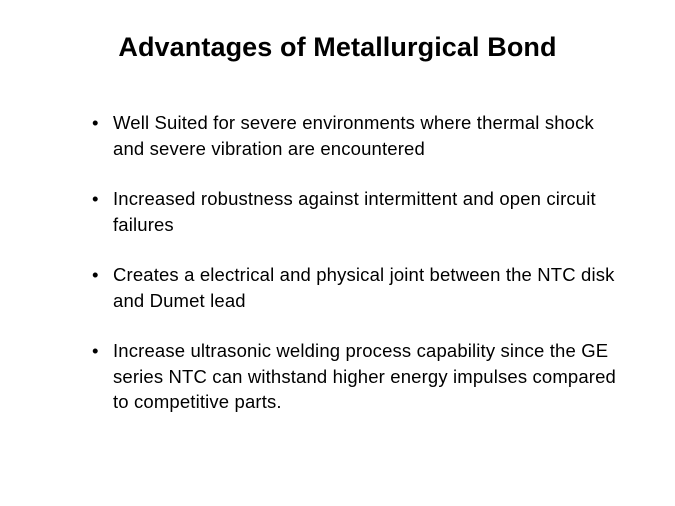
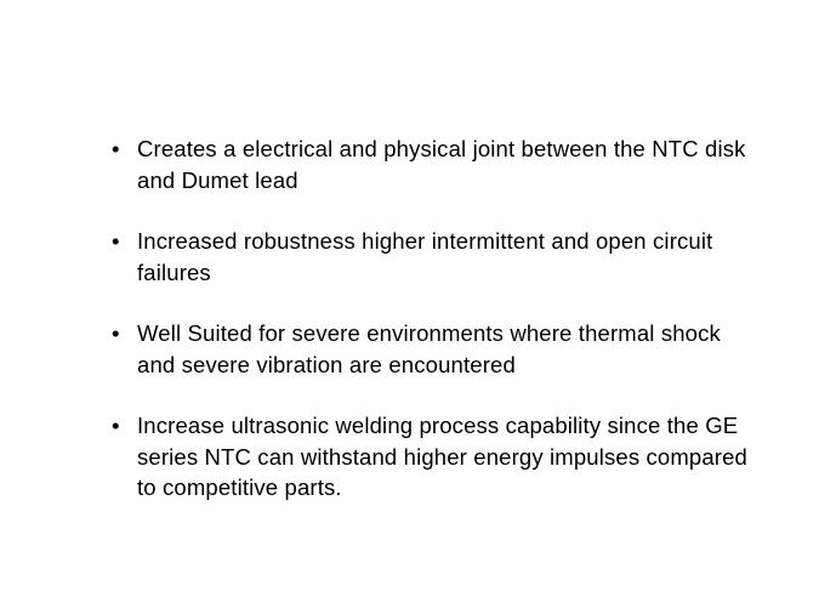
- Advantages of Metallurgical Bond
  •
- Well Suited for severe environments where thermal shock and severe vibration are encountered
+ Creates a electrical and physical joint between the NTC disk and Dumet lead
  •
- Increased robustness against intermittent and open circuit failures
+ Increased robustness higher intermittent and open circuit failures
  •
- Creates a electrical and physical joint between the NTC disk and Dumet lead
+ Well Suited for severe environments where thermal shock and severe vibration are encountered
  •
  Increase ultrasonic welding process capability since the GE series NTC can withstand higher energy impulses compared to competitive parts.
